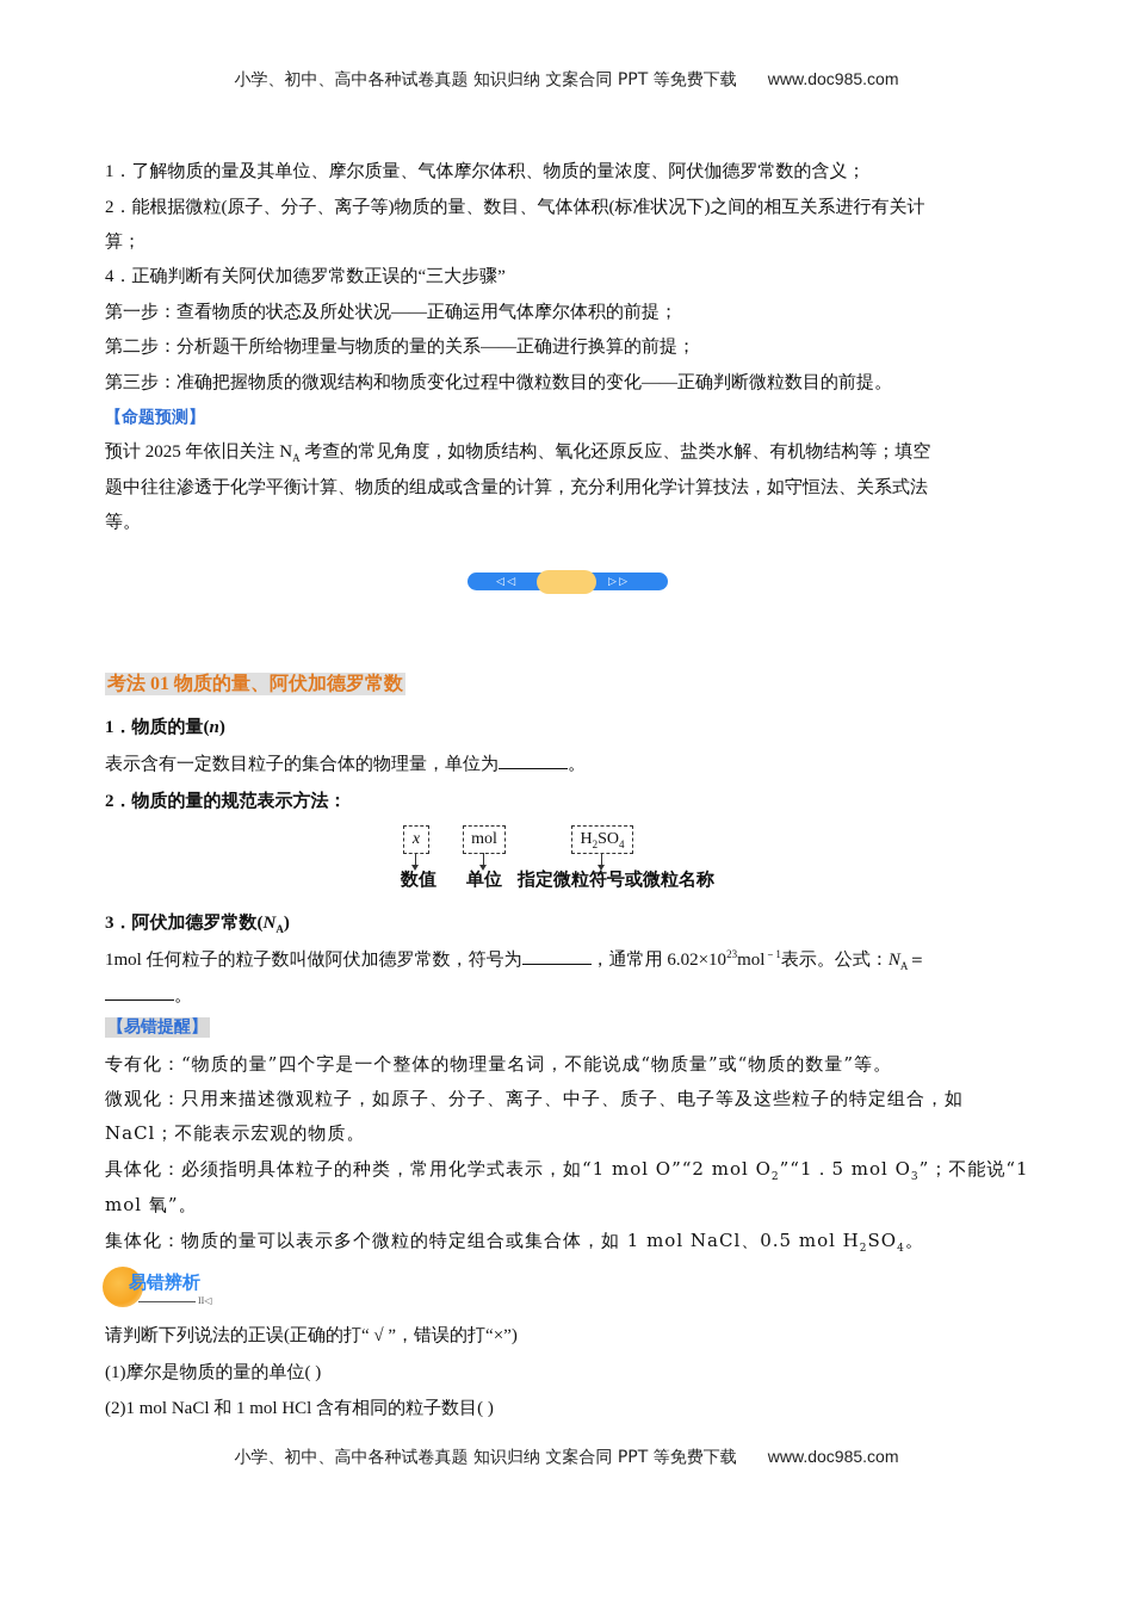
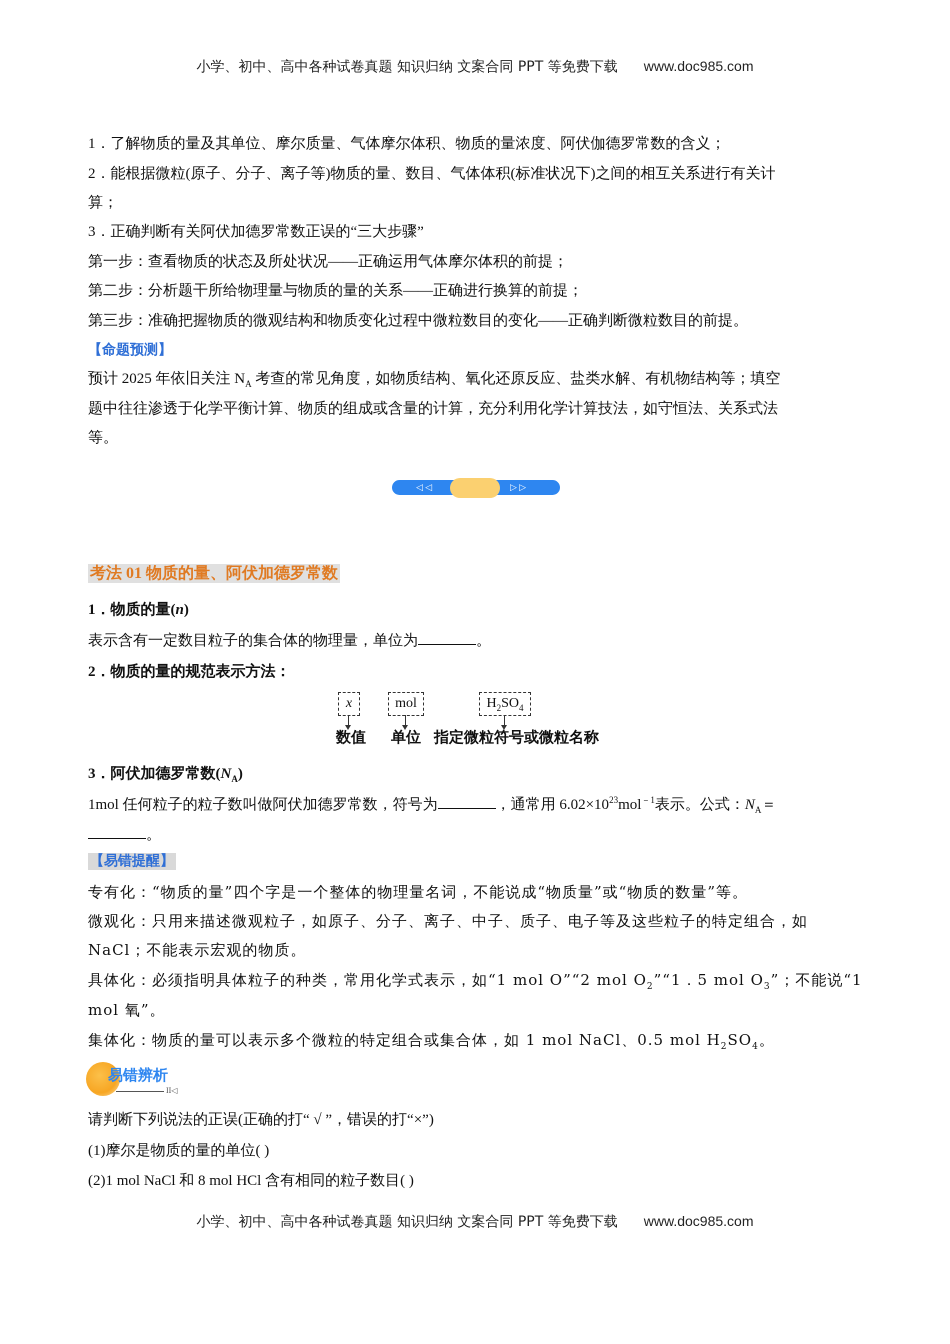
  小学、初中、高中各种试卷真题 知识归纳 文案合同 PPT 等免费下载 www.doc985.com
  1．了解物质的量及其单位、摩尔质量、气体摩尔体积、物质的量浓度、阿伏伽德罗常数的含义；
  2．能根据微粒(原子、分子、离子等)物质的量、数目、气体体积(标准状况下)之间的相互关系进行有关计
  算；
- 4．正确判断有关阿伏加德罗常数正误的“三大步骤”
+ 3．正确判断有关阿伏加德罗常数正误的“三大步骤”
  第一步：查看物质的状态及所处状况——正确运用气体摩尔体积的前提；
  第二步：分析题干所给物理量与物质的量的关系——正确进行换算的前提；
  第三步：准确把握物质的微观结构和物质变化过程中微粒数目的变化——正确判断微粒数目的前提。
  【命题预测】
  预计 2025 年依旧关注 NA 考查的常见角度，如物质结构、氧化还原反应、盐类水解、有机物结构等；填空
  题中往往渗透于化学平衡计算、物质的组成或含量的计算，充分利用化学计算技法，如守恒法、关系式法
  等。
  ◁ ◁
  ▷ ▷
  考法 01 物质的量、阿伏加德罗常数
  1．物质的量(n)
  表示含有一定数目粒子的集合体的物理量，单位为 。
  2．物质的量的规范表示方法：
  x
  数值
  mol
  单位
  H2SO4
  指定微粒符号或微粒名称
  3．阿伏加德罗常数(NA)
  1mol 任何粒子的粒子数叫做阿伏加德罗常数，符号为 ，通常用 6.02×1023mol－1表示。公式：NA＝
  。
  【易错提醒】
  专有化：“物质的量”四个字是一个整体的物理量名词，不能说成“物质量”或“物质的数量”等。
  微观化：只用来描述微观粒子，如原子、分子、离子、中子、质子、电子等及这些粒子的特定组合，如
  NaCl；不能表示宏观的物质。
  具体化：必须指明具体粒子的种类，常用化学式表示，如“1 mol O”“2 mol O2”“1．5 mol O3”；不能说“1
  mol 氧”。
  集体化：物质的量可以表示多个微粒的特定组合或集合体，如 1 mol NaCl、0.5 mol H2SO4。
  易错辨析
  II◁
  请判断下列说法的正误(正确的打“ √ ”，错误的打“×”)
  (1)摩尔是物质的量的单位( )
- (2)1 mol NaCl 和 1 mol HCl 含有相同的粒子数目( )
+ (2)1 mol NaCl 和 8 mol HCl 含有相同的粒子数目( )
  小学、初中、高中各种试卷真题 知识归纳 文案合同 PPT 等免费下载 www.doc985.com
